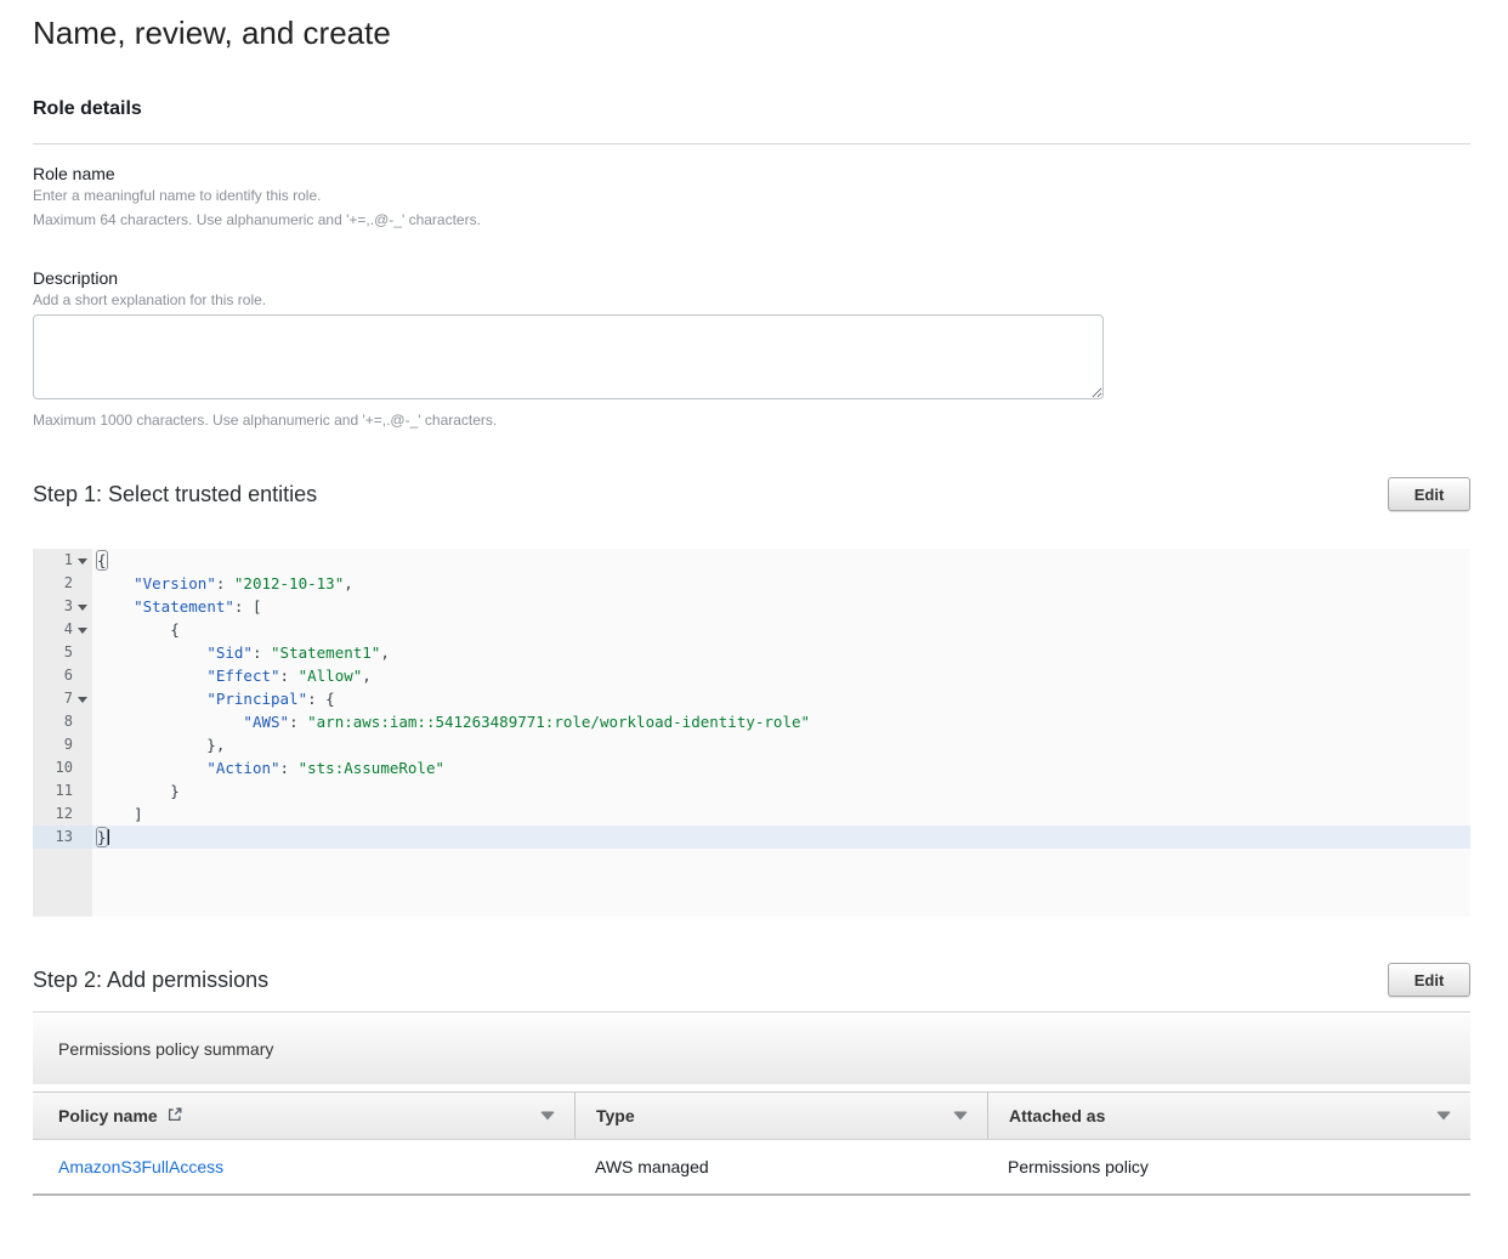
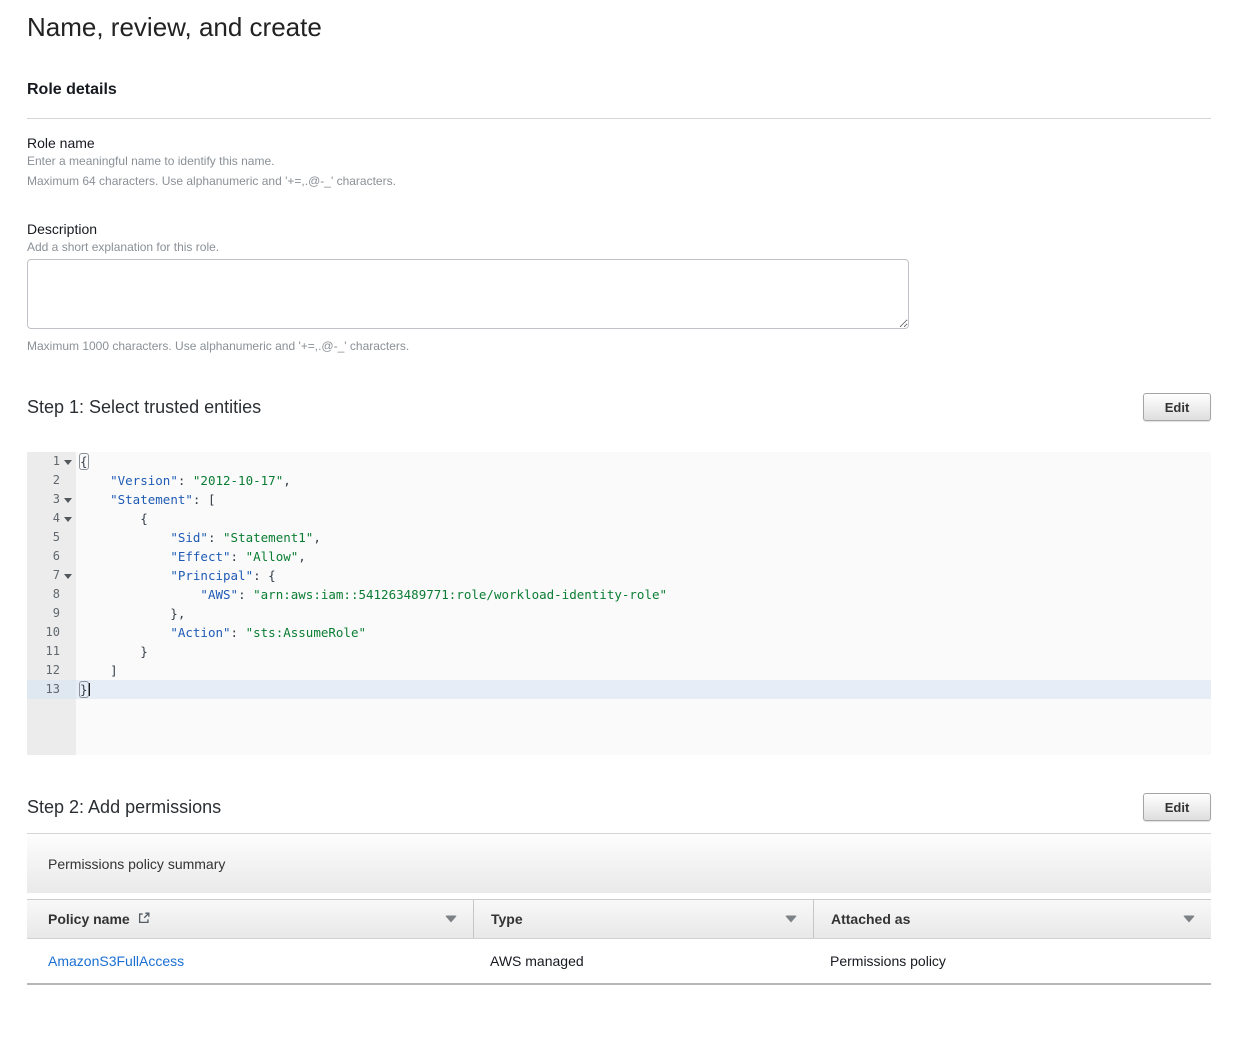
  Name, review, and create
  Role details
  Role name
- Enter a meaningful name to identify this role.
+ Enter a meaningful name to identify this name.
  Maximum 64 characters. Use alphanumeric and '+=,.@-_' characters.
  Description
  Add a short explanation for this role.
  Maximum 1000 characters. Use alphanumeric and '+=,.@-_' characters.
  Step 1: Select trusted entities
  Edit
  1
  {
  2
- "Version": "2012-10-13",
+ "Version": "2012-10-17",
  3
  "Statement": [
  4
  {
  5
  "Sid": "Statement1",
  6
  "Effect": "Allow",
  7
  "Principal": {
  8
  "AWS": "arn:aws:iam::541263489771:role/workload-identity-role"
  9
  },
  10
  "Action": "sts:AssumeRole"
  11
  }
  12
  ]
  13
  }
  Step 2: Add permissions
  Edit
  Permissions policy summary
  Policy name
  Type
  Attached as
  AmazonS3FullAccess
  AWS managed
  Permissions policy
